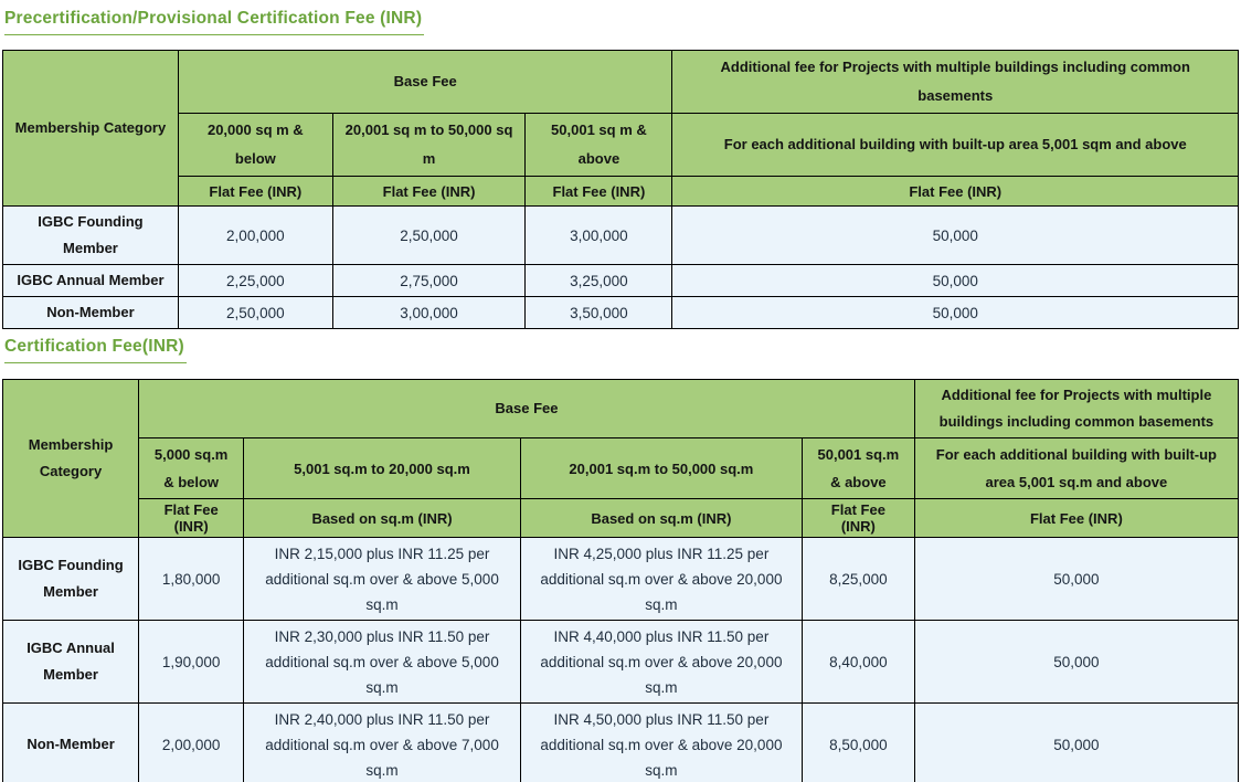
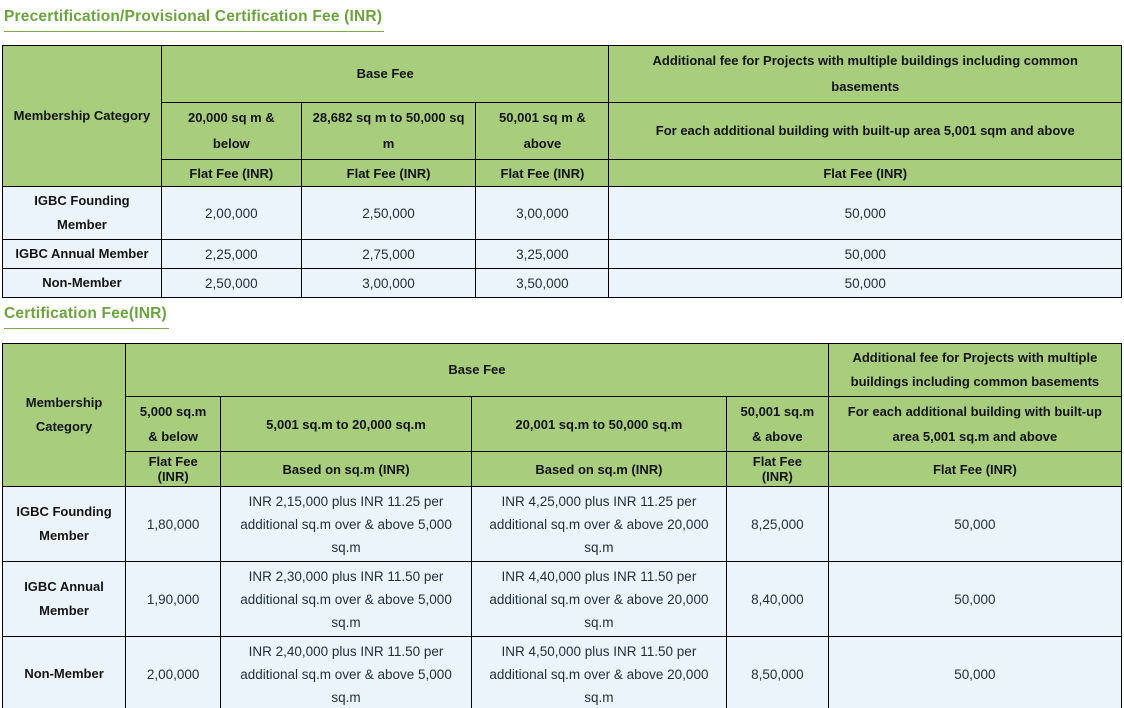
  Precertification/Provisional Certification Fee (INR)
  Membership Category	Base Fee	Additional fee for Projects with multiple buildings including common basements
- 20,000 sq m & below	20,001 sq m to 50,000 sq m	50,001 sq m & above	For each additional building with built-up area 5,001 sqm and above
+ 20,000 sq m & below	28,682 sq m to 50,000 sq m	50,001 sq m & above	For each additional building with built-up area 5,001 sqm and above
  Flat Fee (INR)	Flat Fee (INR)	Flat Fee (INR)	Flat Fee (INR)
  IGBC Founding Member	2,00,000	2,50,000	3,00,000	50,000
  IGBC Annual Member	2,25,000	2,75,000	3,25,000	50,000
  Non-Member	2,50,000	3,00,000	3,50,000	50,000
  Certification Fee(INR)
  Membership Category	Base Fee	Additional fee for Projects with multiple buildings including common basements
  5,000 sq.m & below	5,001 sq.m to 20,000 sq.m	20,001 sq.m to 50,000 sq.m	50,001 sq.m & above	For each additional building with built-up area 5,001 sq.m and above
  Flat Fee (INR)	Based on sq.m (INR)	Based on sq.m (INR)	Flat Fee (INR)	Flat Fee (INR)
  IGBC Founding Member	1,80,000	INR 2,15,000 plus INR 11.25 per additional sq.m over & above 5,000 sq.m	INR 4,25,000 plus INR 11.25 per additional sq.m over & above 20,000 sq.m	8,25,000	50,000
  IGBC Annual Member	1,90,000	INR 2,30,000 plus INR 11.50 per additional sq.m over & above 5,000 sq.m	INR 4,40,000 plus INR 11.50 per additional sq.m over & above 20,000 sq.m	8,40,000	50,000
- Non-Member	2,00,000	INR 2,40,000 plus INR 11.50 per additional sq.m over & above 7,000 sq.m	INR 4,50,000 plus INR 11.50 per additional sq.m over & above 20,000 sq.m	8,50,000	50,000
+ Non-Member	2,00,000	INR 2,40,000 plus INR 11.50 per additional sq.m over & above 5,000 sq.m	INR 4,50,000 plus INR 11.50 per additional sq.m over & above 20,000 sq.m	8,50,000	50,000
